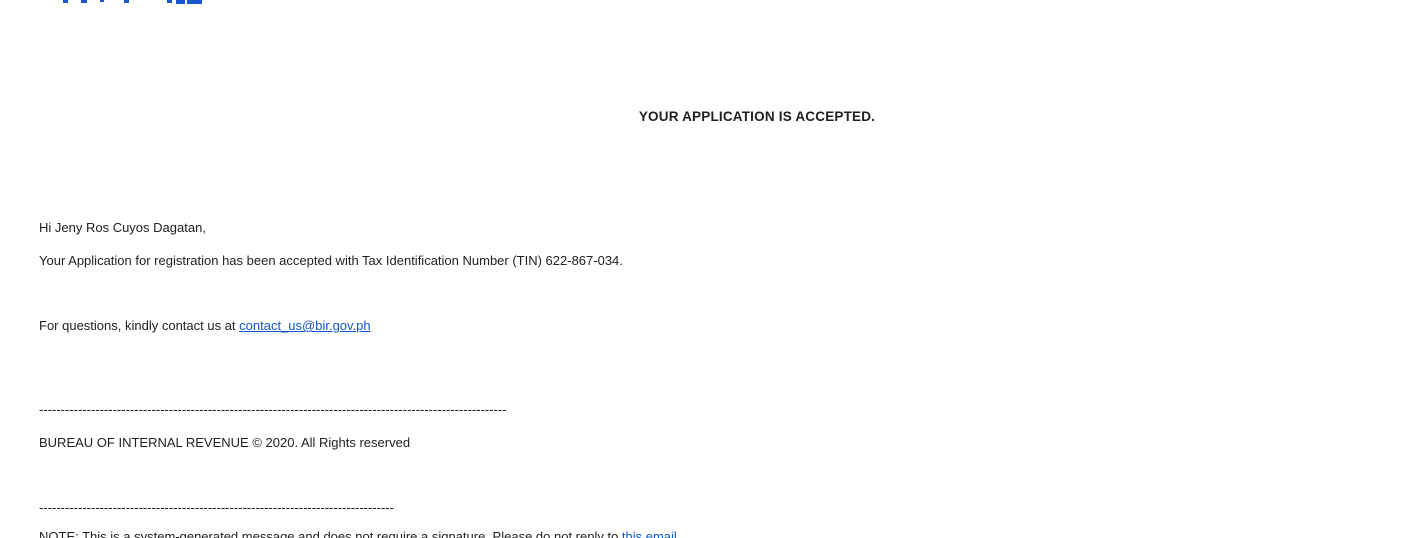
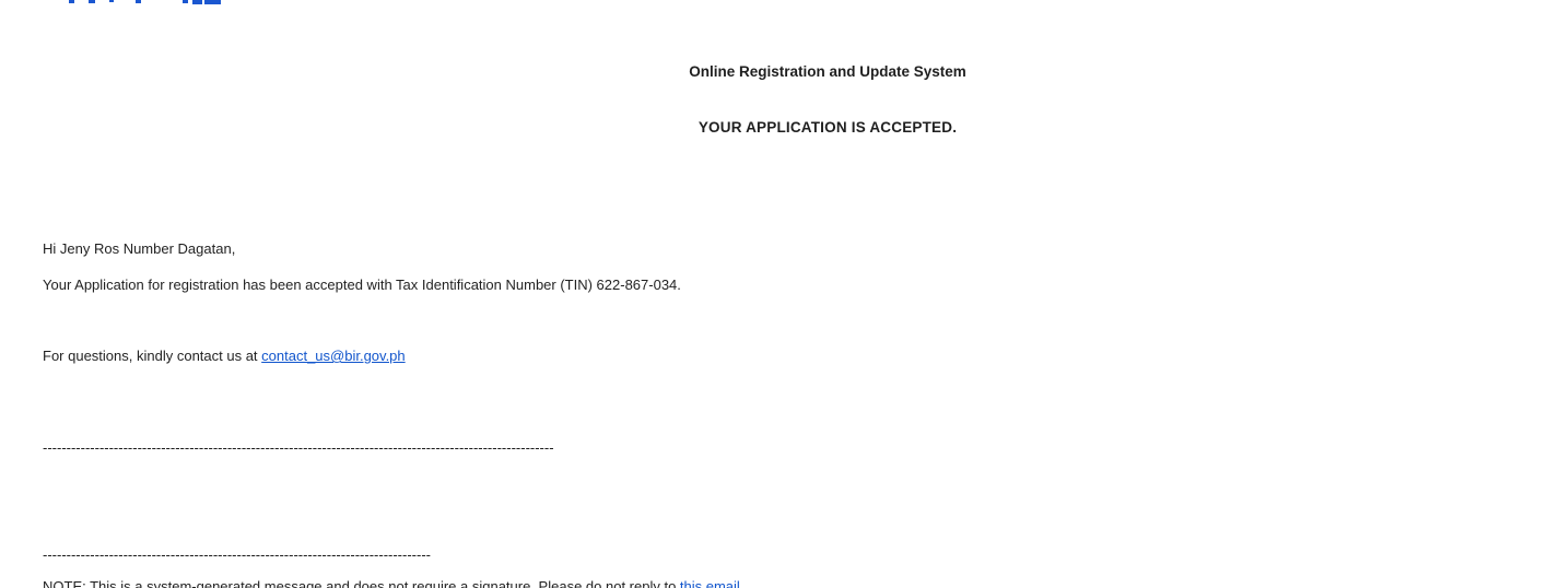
+ Online Registration and Update System
  YOUR APPLICATION IS ACCEPTED.
- Hi Jeny Ros Cuyos Dagatan,
+ Hi Jeny Ros Number Dagatan,
  Your Application for registration has been accepted with Tax Identification Number (TIN) 622-867-034.
  For questions, kindly contact us at contact_us@bir.gov.ph
  ------------------------------------------------------------------------------------------------------------
- BUREAU OF INTERNAL REVENUE © 2020. All Rights reserved
  ----------------------------------------------------------------------------------
  NOTE: This is a system-generated message and does not require a signature. Please do not reply to this email
